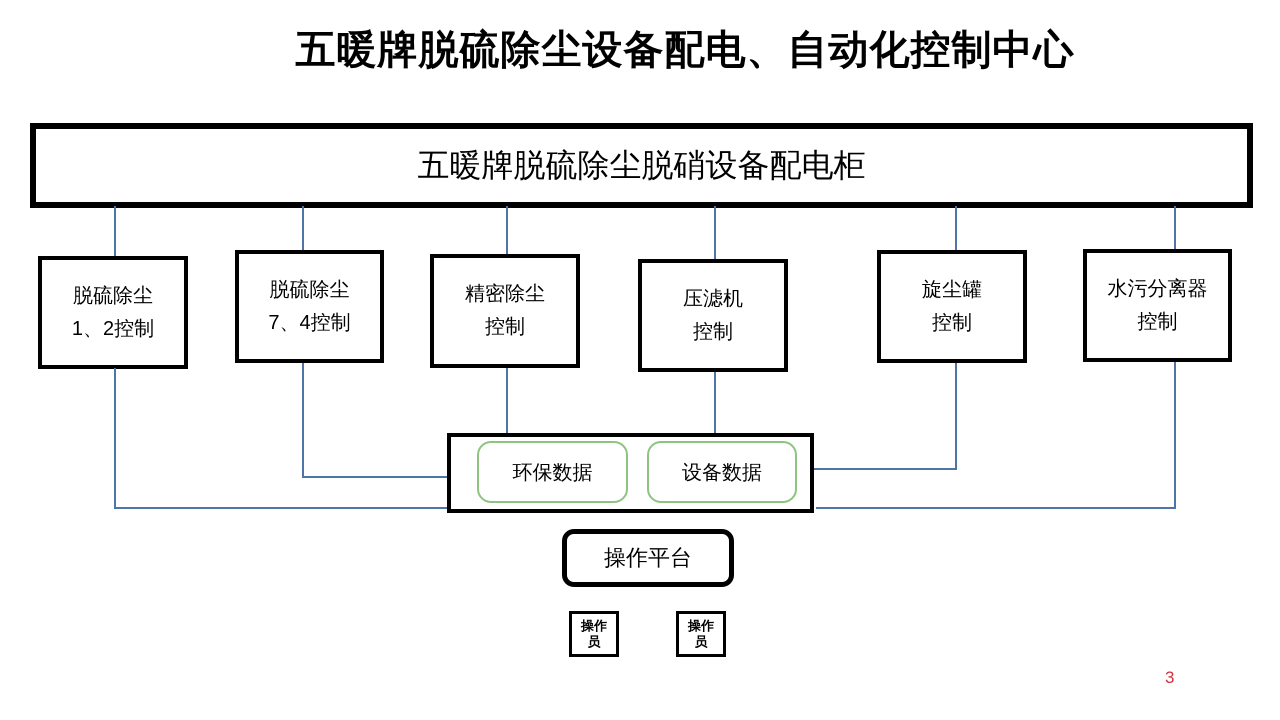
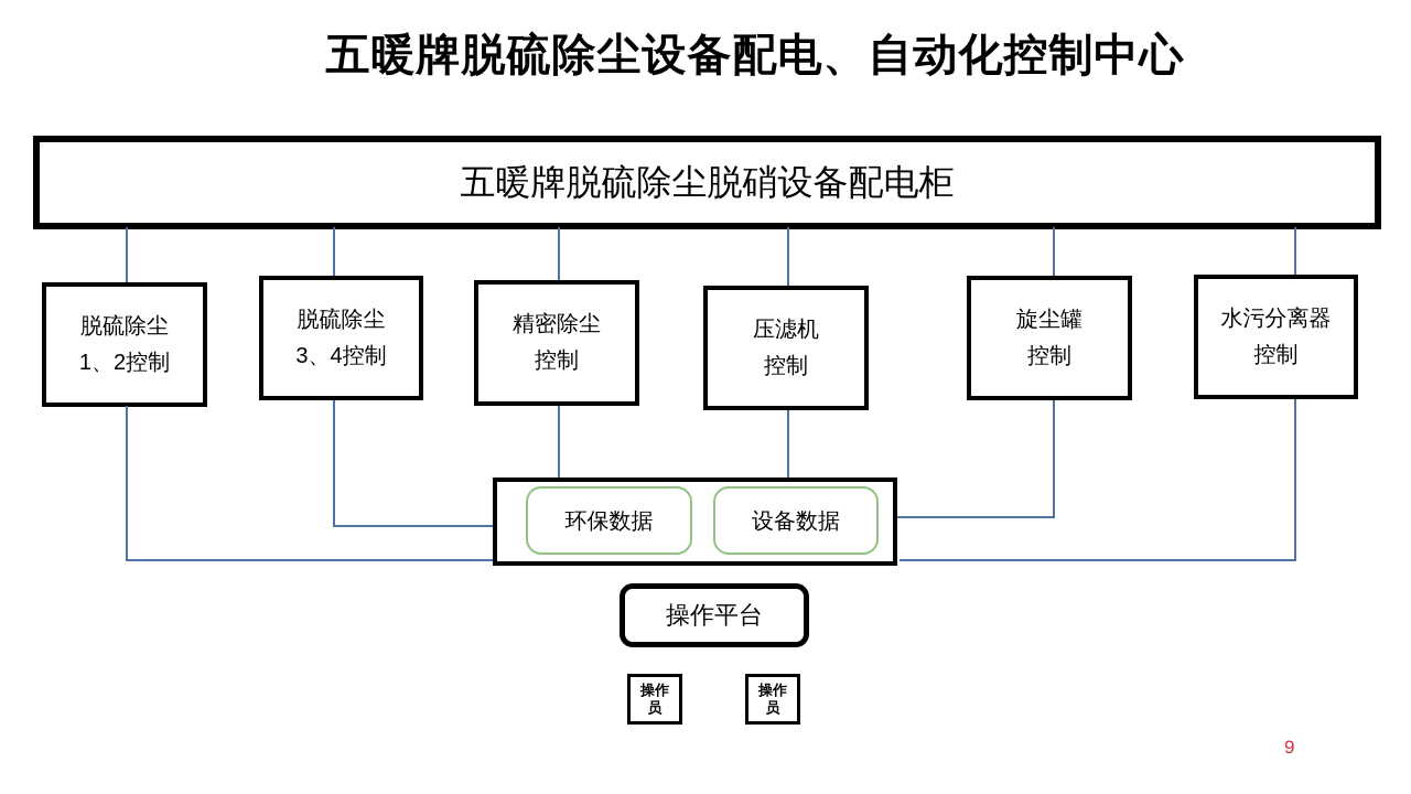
  五暖牌脱硫除尘设备配电、自动化控制中心
  五暖牌脱硫除尘脱硝设备配电柜
  脱硫除尘
  1、2控制
  脱硫除尘
- 7、4控制
+ 3、4控制
  精密除尘
  控制
  压滤机
  控制
  旋尘罐
  控制
  水污分离器
  控制
  环保数据
  设备数据
  操作平台
  操作
  员
  操作
  员
- 3
+ 9
